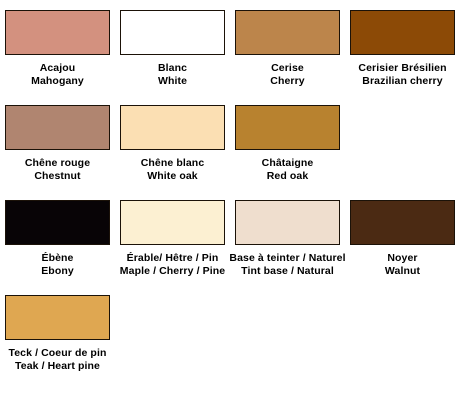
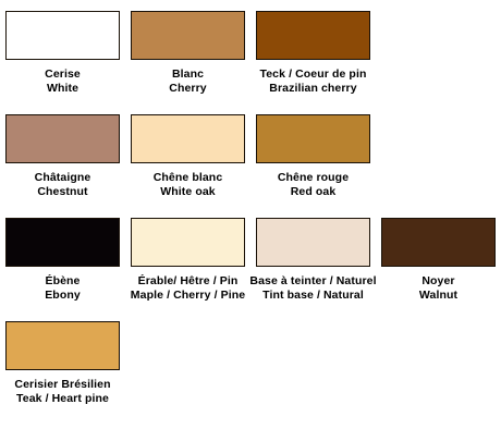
- Acajou
- Mahogany
- Blanc
+ Cerise
  White
- Cerise
+ Blanc
  Cherry
- Cerisier Brésilien
+ Teck / Coeur de pin
  Brazilian cherry
- Chêne rouge
+ Châtaigne
  Chestnut
  Chêne blanc
  White oak
- Châtaigne
+ Chêne rouge
  Red oak
  Ébène
  Ebony
  Érable/ Hêtre / Pin
  Maple / Cherry / Pine
  Base à teinter / Naturel
  Tint base / Natural
  Noyer
  Walnut
- Teck / Coeur de pin
+ Cerisier Brésilien
  Teak / Heart pine
